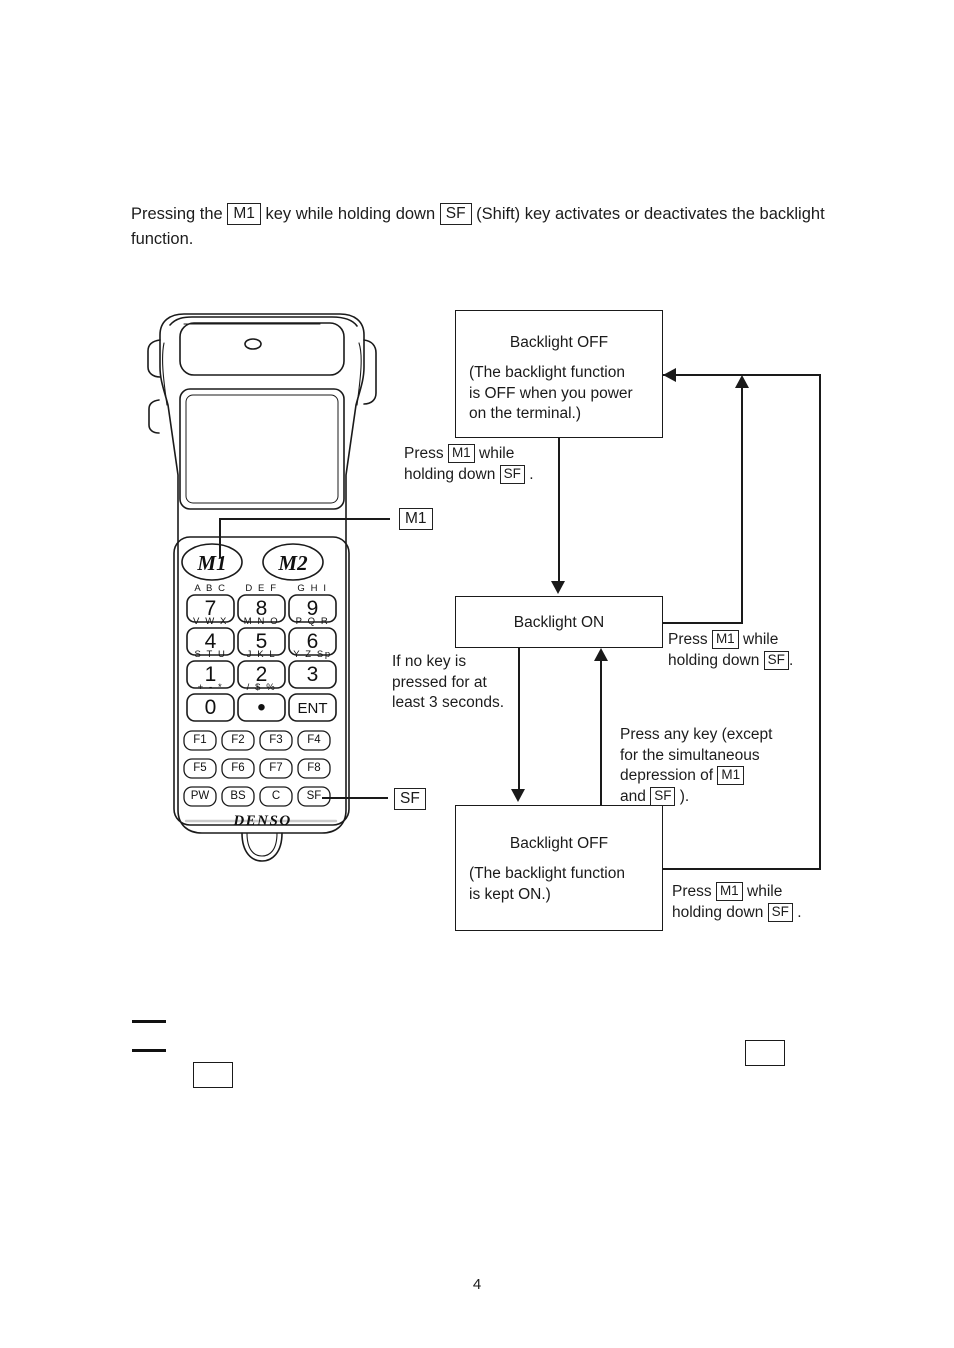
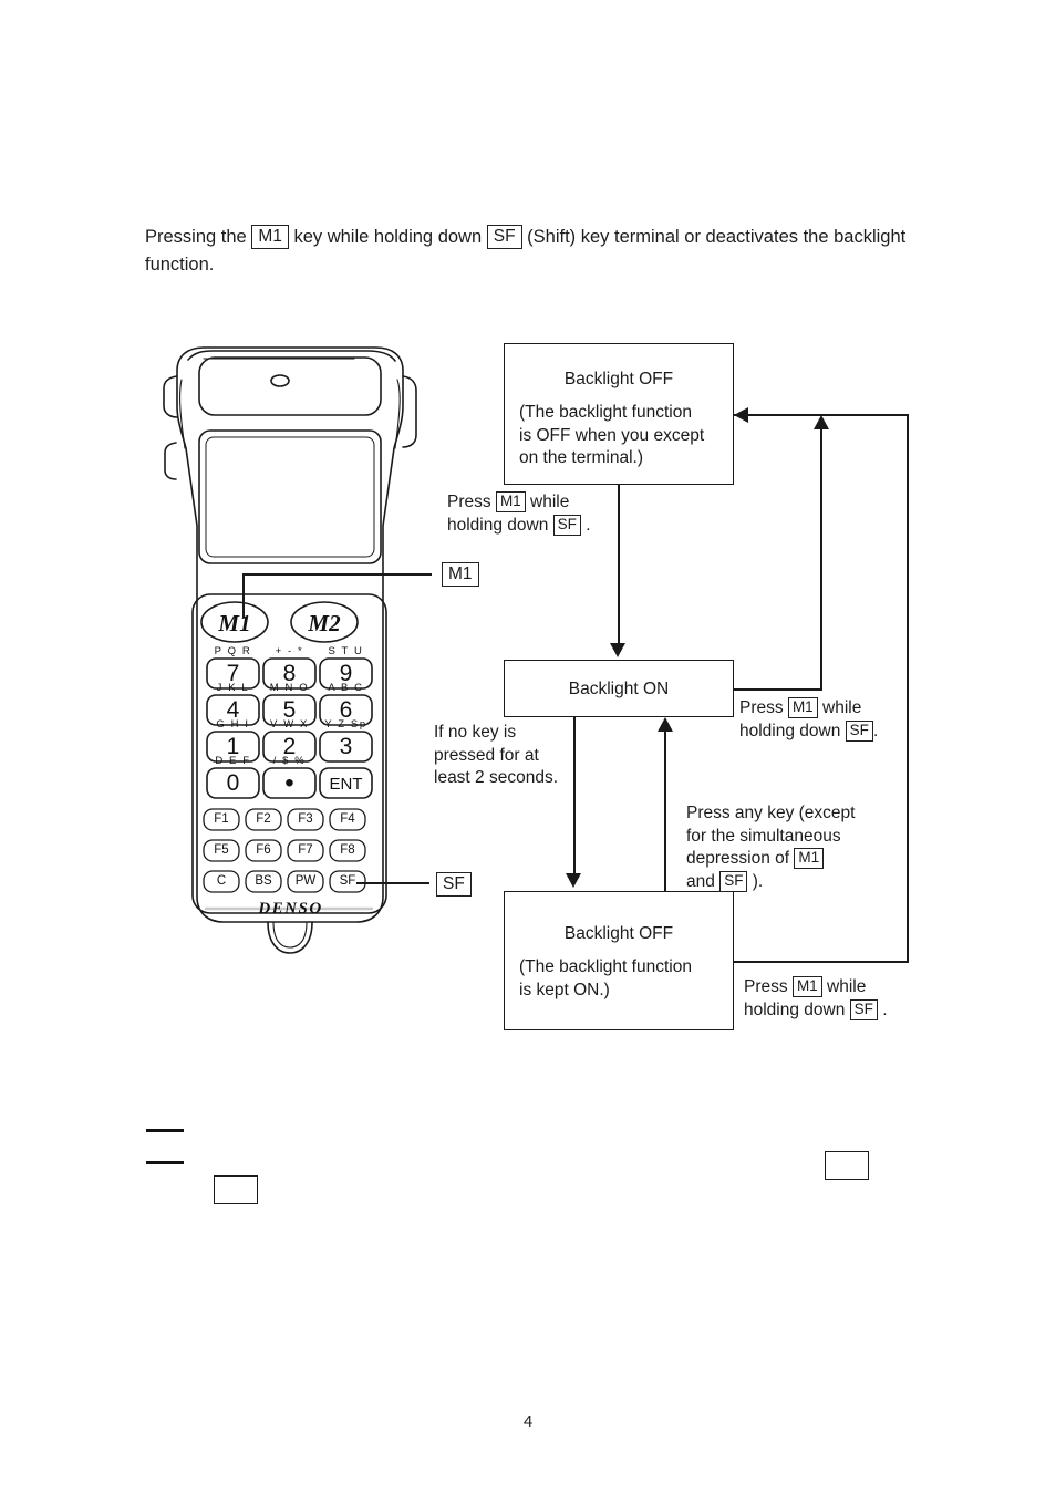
- Pressing the M1 key while holding down SF (Shift) key activates or deactivates the backlight function.
+ Pressing the M1 key while holding down SF (Shift) key terminal or deactivates the backlight function.
  Backlight OFF
  (The backlight function
- is OFF when you power
+ is OFF when you except
  on the terminal.)
  Backlight ON
  Backlight OFF
  (The backlight function
  is kept ON.)
  Press M1 while
  holding down SF .
  If no key is
  pressed for at
- least 3 seconds.
+ least 2 seconds.
  Press M1 while
  holding down SF .
  Press any key (except
  for the simultaneous
  depression of M1
  and SF ).
  Press M1 while
  holding down SF .
  M1
  SF
  M1
  M2
- A B C
+ P Q R
- D E F
+ + - *
- G H I
+ S T U
- V W X
+ J K L
  M N O
- P Q R
+ A B C
- S T U
+ G H I
- J K L
+ V W X
  Y Z Sp
- + - *
+ D E F
  / $ %
  7
  8
  9
  4
  5
  6
  1
  2
  3
  0
  •
  ENT
  F1
  F2
  F3
  F4
  F5
  F6
  F7
  F8
- PW
+ C
  BS
- C
+ PW
  SF
  DENSO
  4
